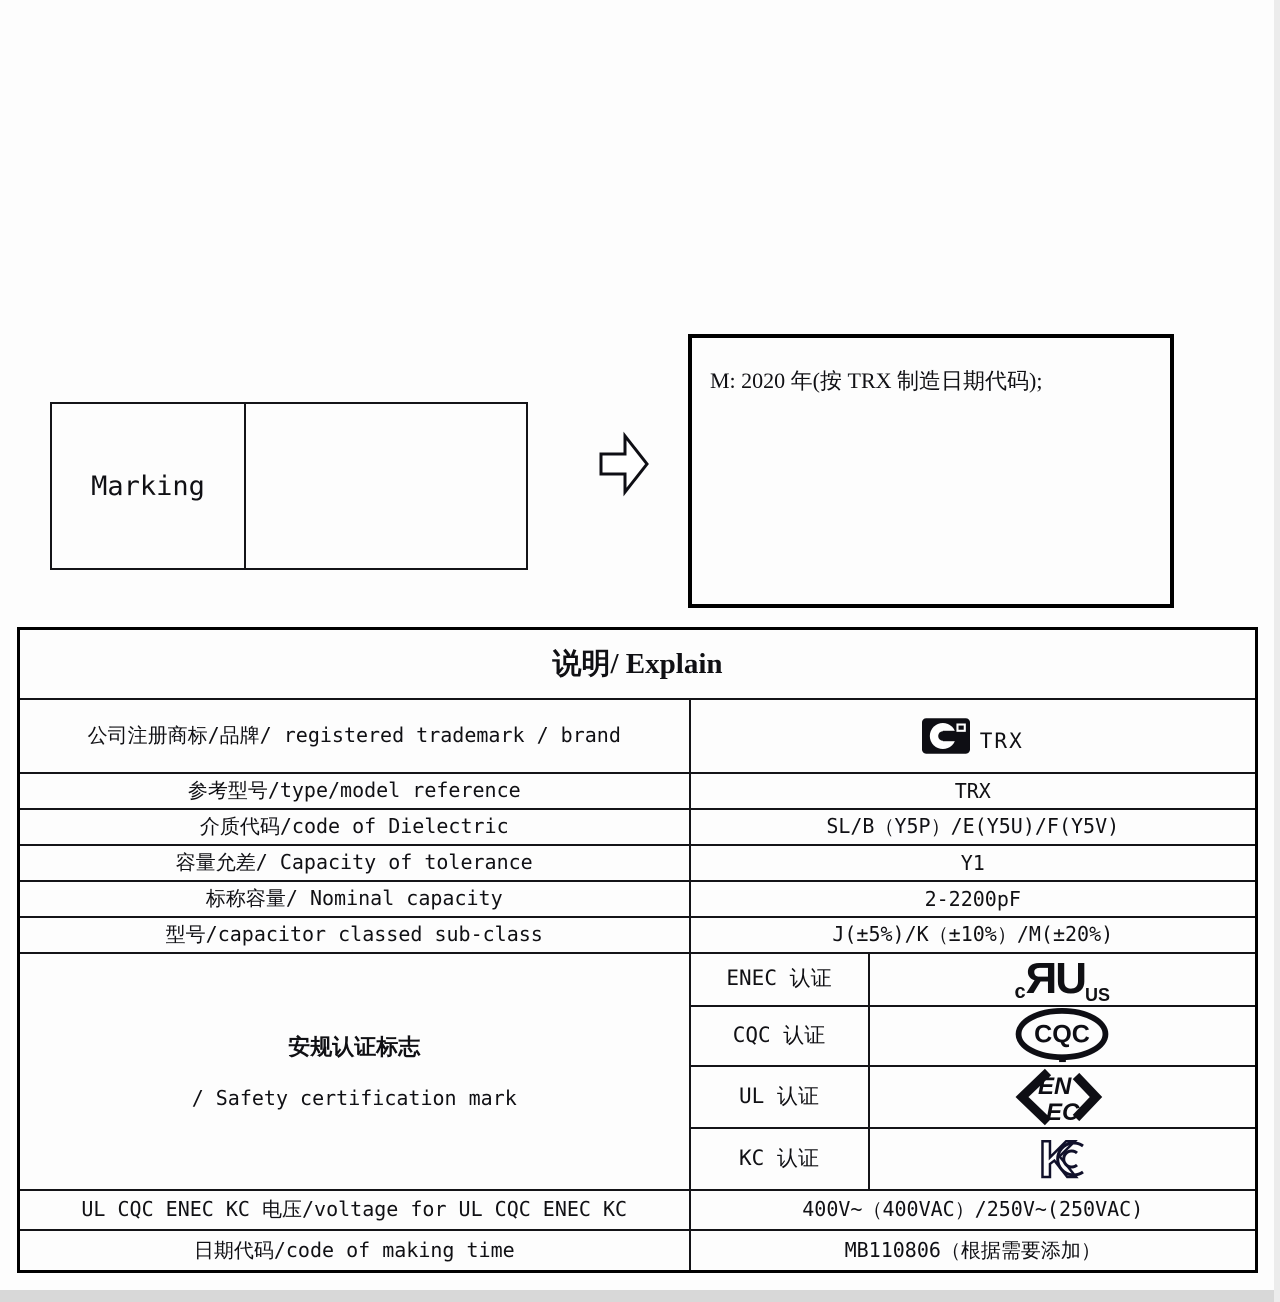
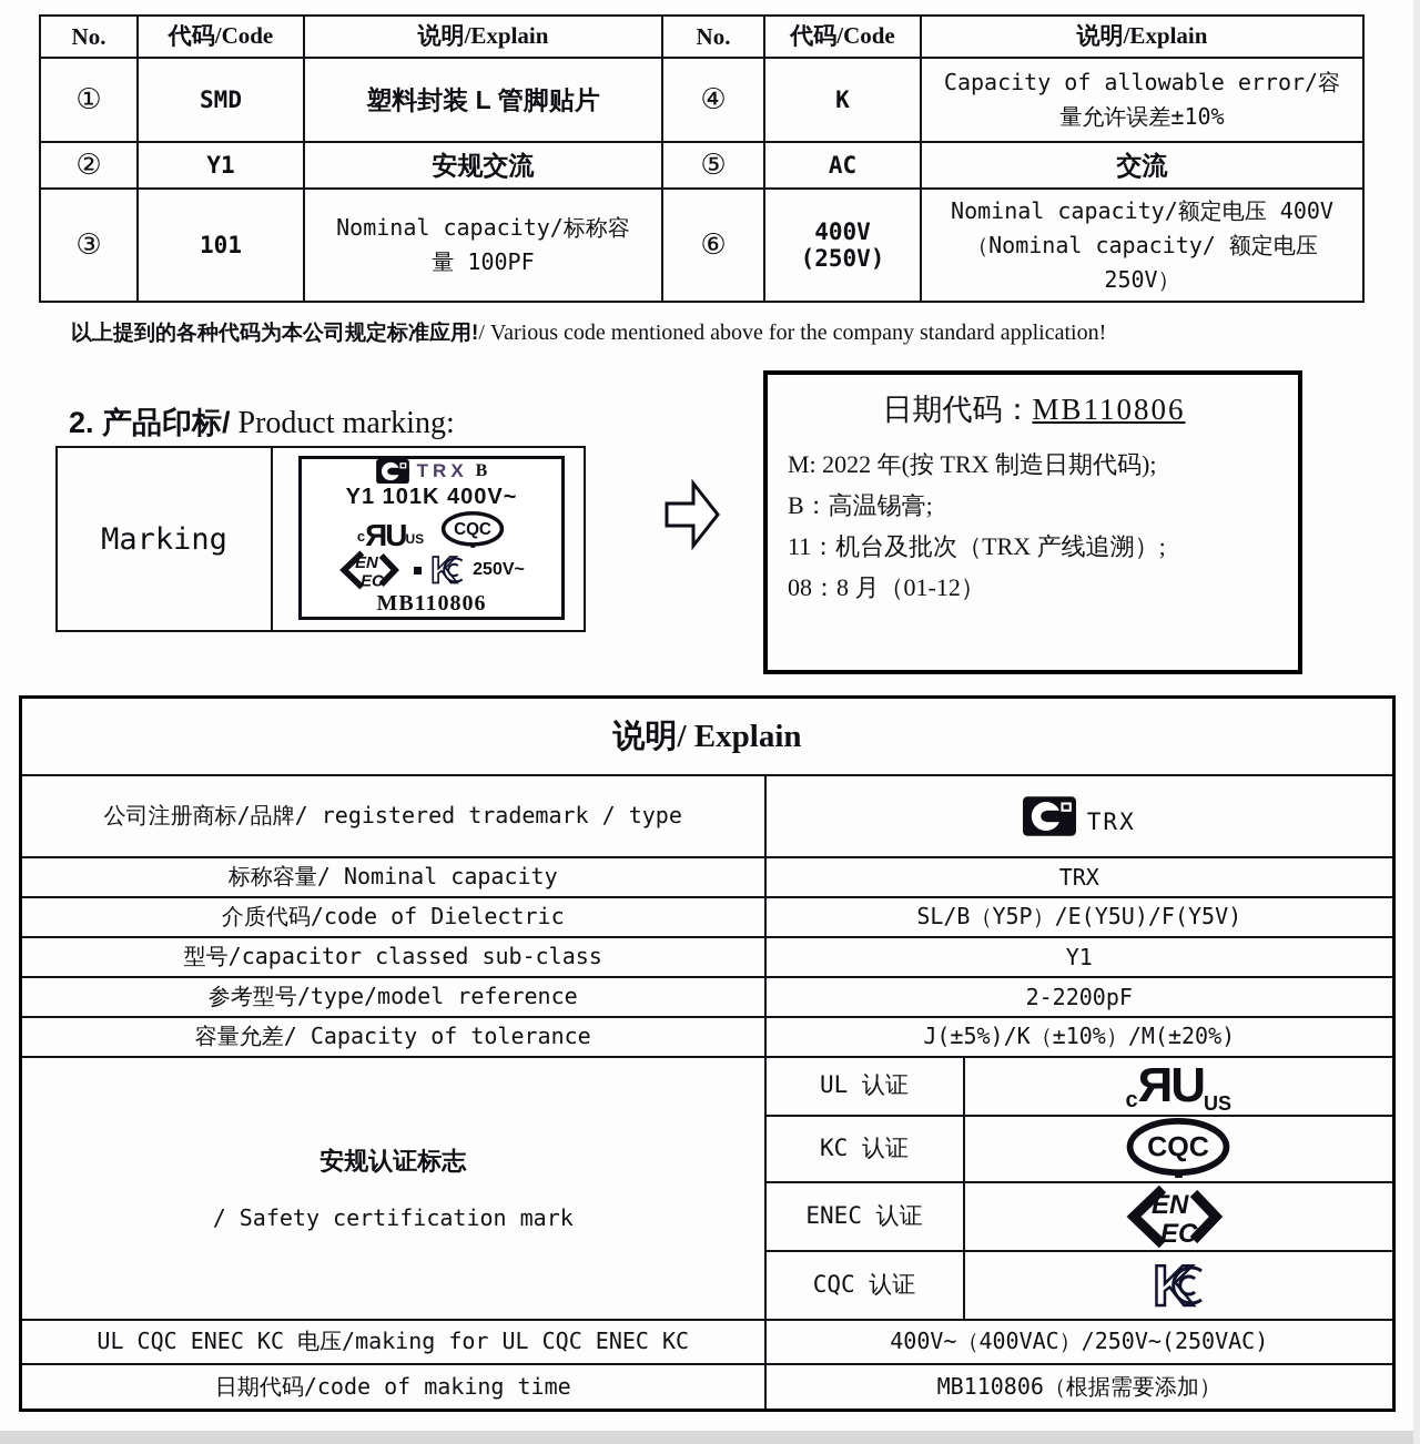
+ No.	代码/Code	说明/Explain	No.	代码/Code	说明/Explain
+ ①	SMD	塑料封装 L 管脚贴片	④	K	Capacity of allowable error/容 量允许误差±10%
+ ②	Y1	安规交流	⑤	AC	交流
+ ③	101	Nominal capacity/标称容 量 100PF	⑥	400V (250V)	Nominal capacity/额定电压 400V （Nominal capacity/ 额定电压 250V）
+ 以上提到的各种代码为本公司规定标准应用!/ Various code mentioned above for the company standard application!
+ 2. 产品印标/ Product marking:
  Marking
+ TRX
+ B
+ Y1 101K 400V~
+ c
+ ЯU
+ US
+ CQC
+ EN
+ EC
+ 250V~
+ MB110806
+ 日期代码：MB110806
- M: 2020 年(按 TRX 制造日期代码);
+ M: 2022 年(按 TRX 制造日期代码);
+ B：高温锡膏;
+ 11：机台及批次（TRX 产线追溯）;
+ 08：8 月（01-12）
  说明/ Explain
- 公司注册商标/品牌/ registered trademark / brand	TRX
+ 公司注册商标/品牌/ registered trademark / type	TRX
- 参考型号/type/model reference	TRX
+ 标称容量/ Nominal capacity	TRX
  介质代码/code of Dielectric	SL/B（Y5P）/E(Y5U)/F(Y5V)
- 容量允差/ Capacity of tolerance	Y1
+ 型号/capacitor classed sub-class	Y1
- 标称容量/ Nominal capacity	2-2200pF
+ 参考型号/type/model reference	2-2200pF
- 型号/capacitor classed sub-class	J(±5%)/K（±10%）/M(±20%)
+ 容量允差/ Capacity of tolerance	J(±5%)/K（±10%）/M(±20%)
- 安规认证标志 / Safety certification mark	ENEC 认证	c ЯU US
+ 安规认证标志 / Safety certification mark	UL 认证	c ЯU US
- CQC 认证	CQC
+ KC 认证	CQC
- UL 认证	EN EC
+ ENEC 认证	EN EC
- KC 认证
+ CQC 认证
- UL CQC ENEC KC 电压/voltage for UL CQC ENEC KC	400V~（400VAC）/250V~(250VAC)
+ UL CQC ENEC KC 电压/making for UL CQC ENEC KC	400V~（400VAC）/250V~(250VAC)
  日期代码/code of making time	MB110806（根据需要添加）
